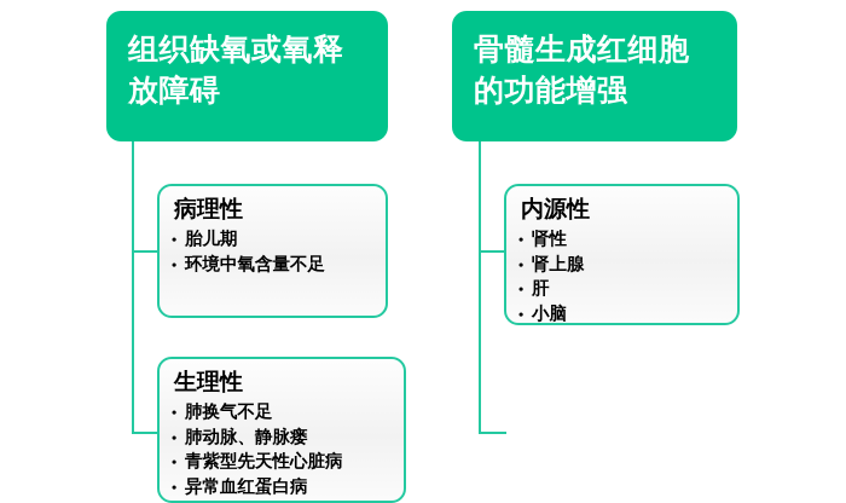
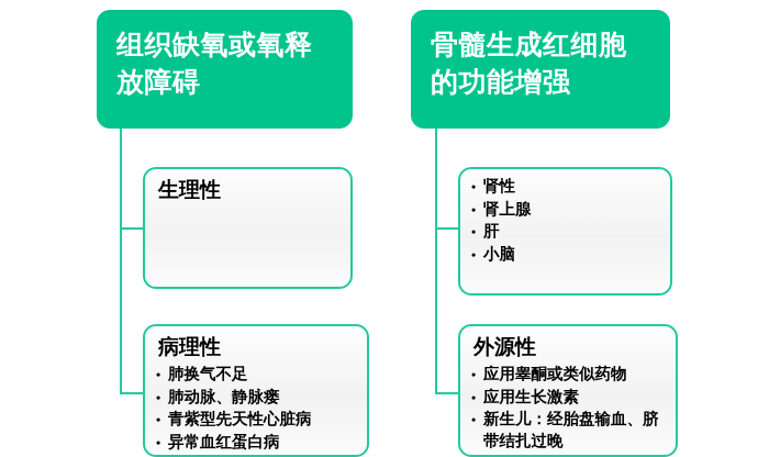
  组织缺氧或氧释
  放障碍
- 病理性
+ 生理性
- 胎儿期
- 环境中氧含量不足
- 生理性
+ 病理性
  肺换气不足
  肺动脉、静脉瘘
  青紫型先天性心脏病
  异常血红蛋白病
  骨髓生成红细胞
  的功能增强
- 内源性
  肾性
  肾上腺
  肝
  小脑
+ 外源性
+ 应用睾酮或类似药物
+ 应用生长激素
+ 新生儿：经胎盘输血、脐
+ 带结扎过晚
